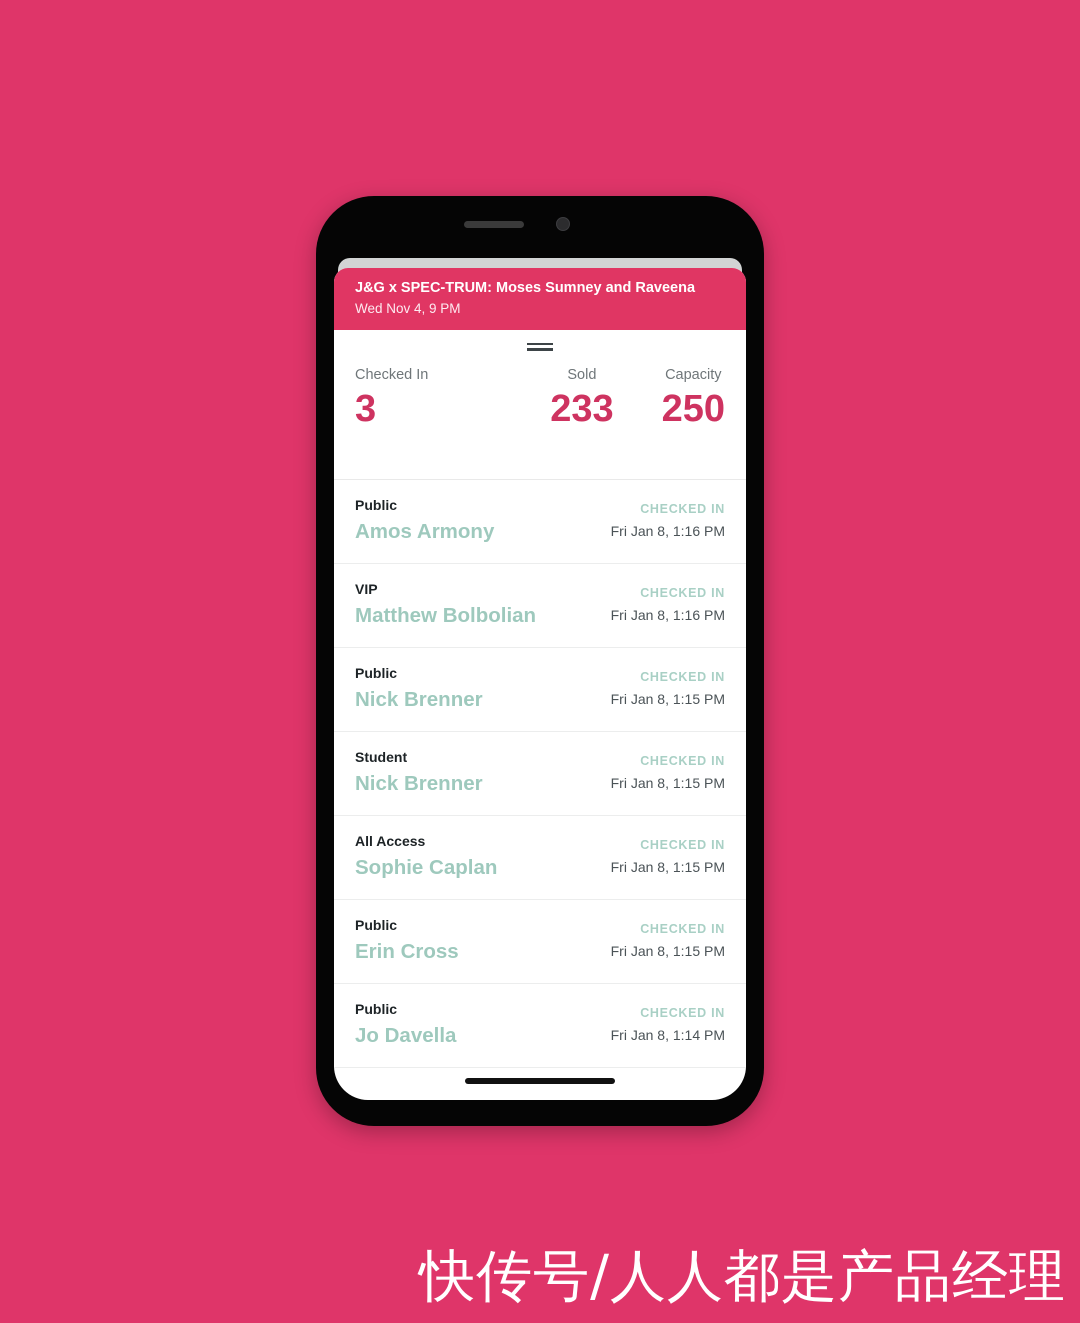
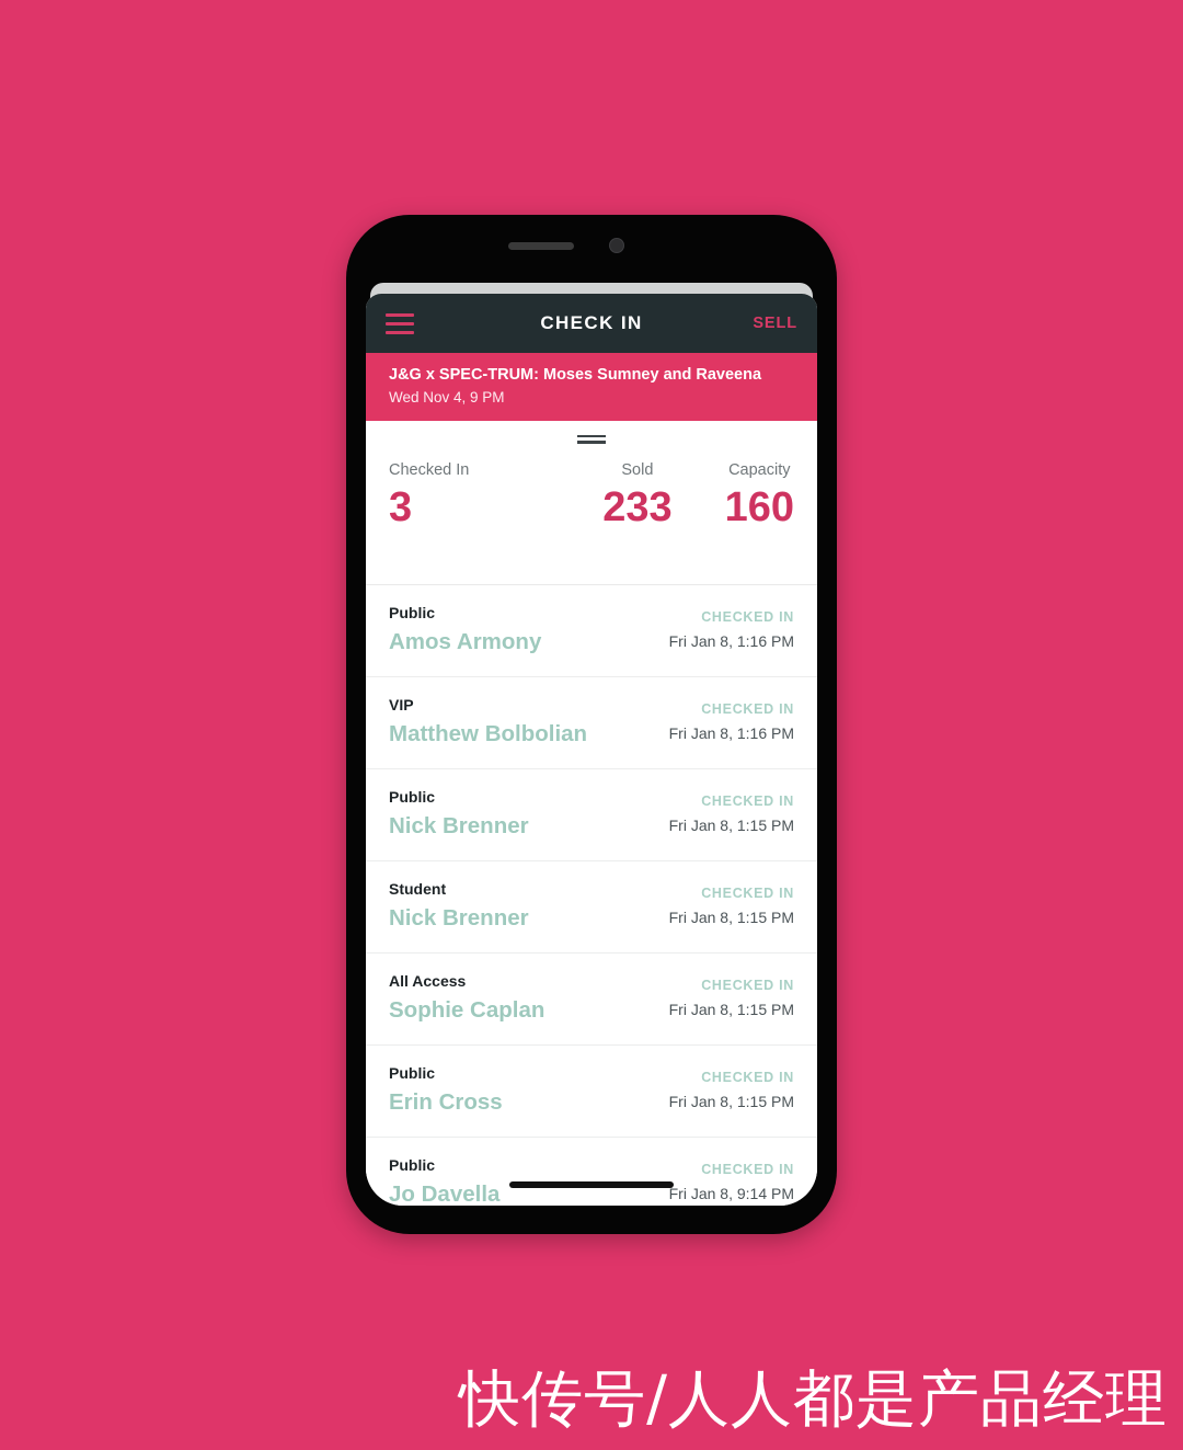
+ CHECK IN
+ SELL
  J&G x SPEC-TRUM: Moses Sumney and Raveena
  Wed Nov 4, 9 PM
  Checked In
  3
  Sold
  233
  Capacity
- 250
+ 160
  Public
  Amos Armony
  CHECKED IN
  Fri Jan 8, 1:16 PM
  VIP
  Matthew Bolbolian
  CHECKED IN
  Fri Jan 8, 1:16 PM
  Public
  Nick Brenner
  CHECKED IN
  Fri Jan 8, 1:15 PM
  Student
  Nick Brenner
  CHECKED IN
  Fri Jan 8, 1:15 PM
  All Access
  Sophie Caplan
  CHECKED IN
  Fri Jan 8, 1:15 PM
  Public
  Erin Cross
  CHECKED IN
  Fri Jan 8, 1:15 PM
  Public
  Jo Davella
  CHECKED IN
- Fri Jan 8, 1:14 PM
+ Fri Jan 8, 9:14 PM
  快传号/人人都是产品经理
